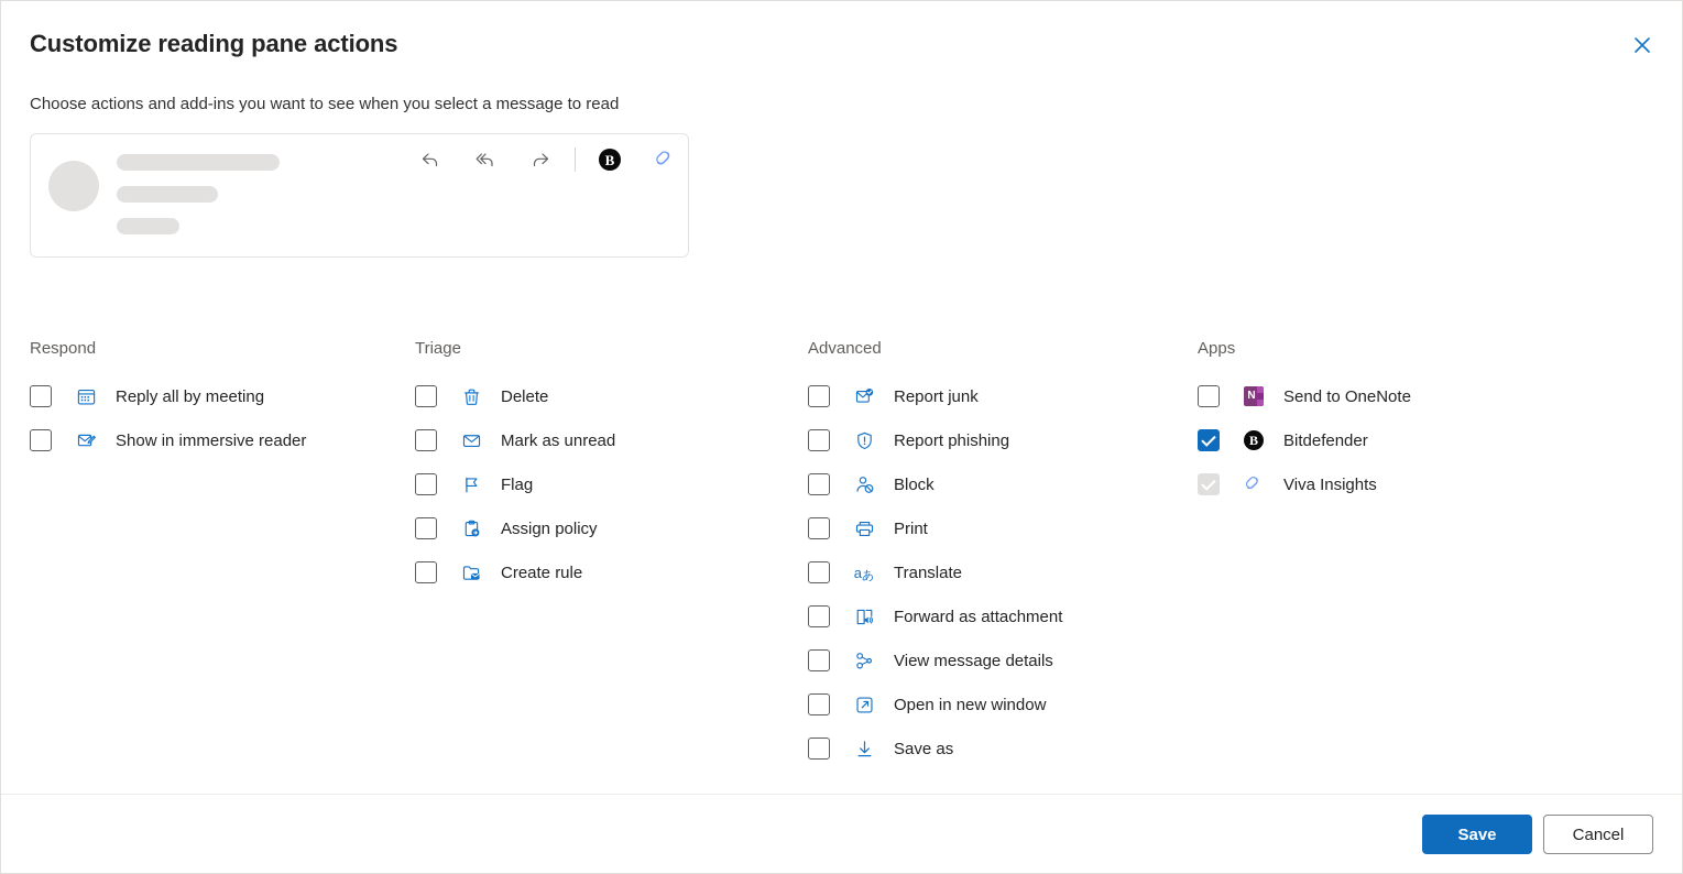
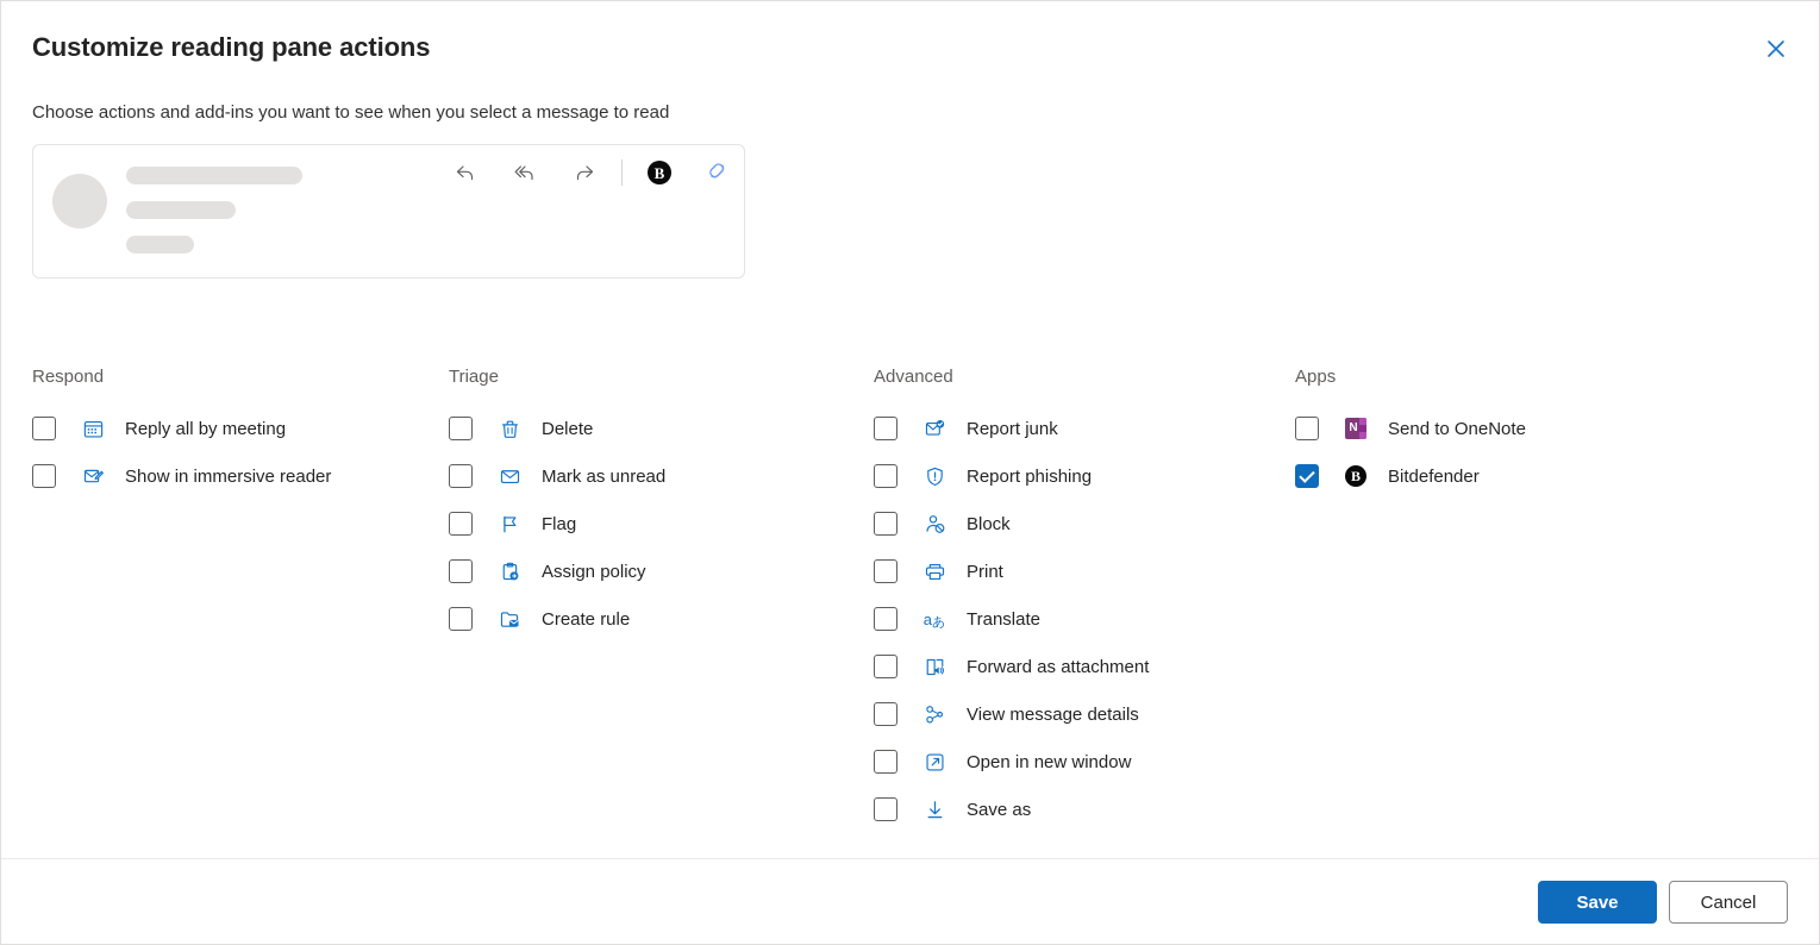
  Customize reading pane actions
  Choose actions and add-ins you want to see when you select a message to read
  B
  Respond
  Reply all by meeting
  Show in immersive reader
  Triage
  Delete
  Mark as unread
  Flag
  Assign policy
  Create rule
  Advanced
  Report junk
  Report phishing
  Block
  Print
  a
  あ
  Translate
  Forward as attachment
  View message details
  Open in new window
  Save as
  Apps
  N
  Send to OneNote
  B
  Bitdefender
- Viva Insights
  Save
  Cancel
